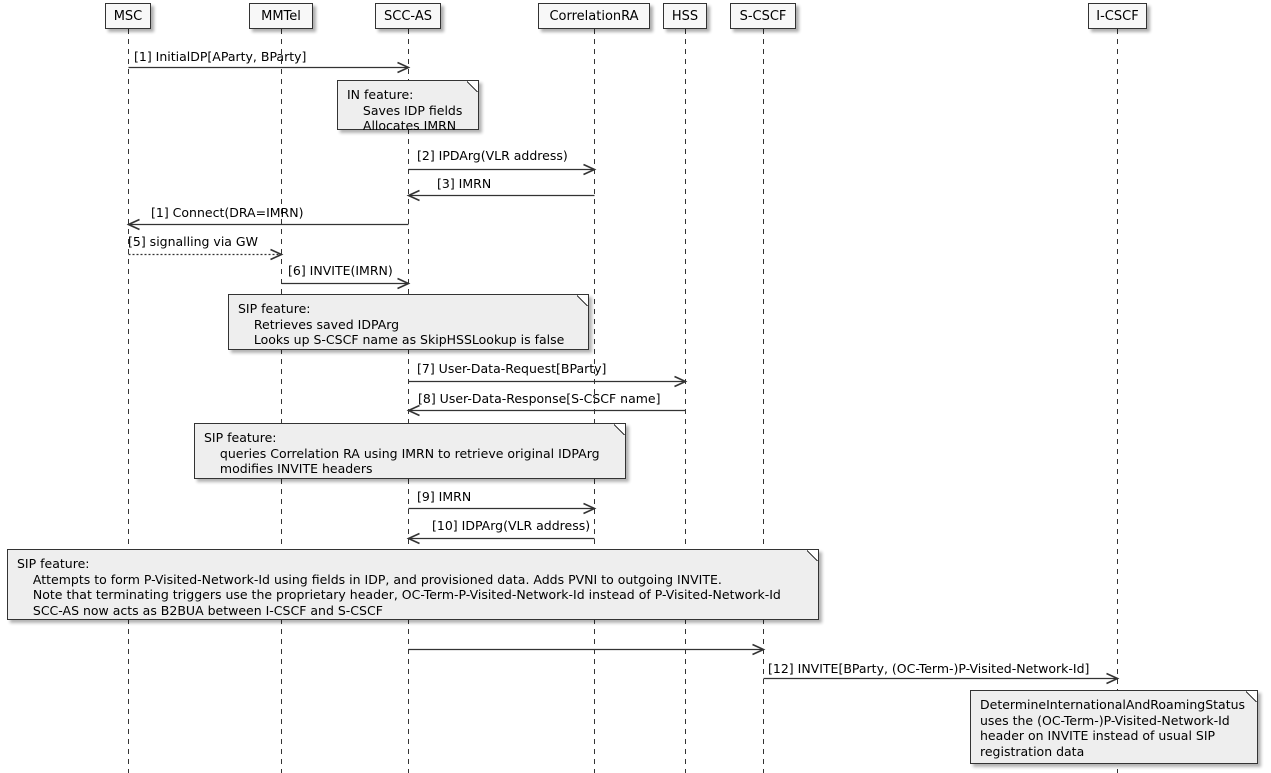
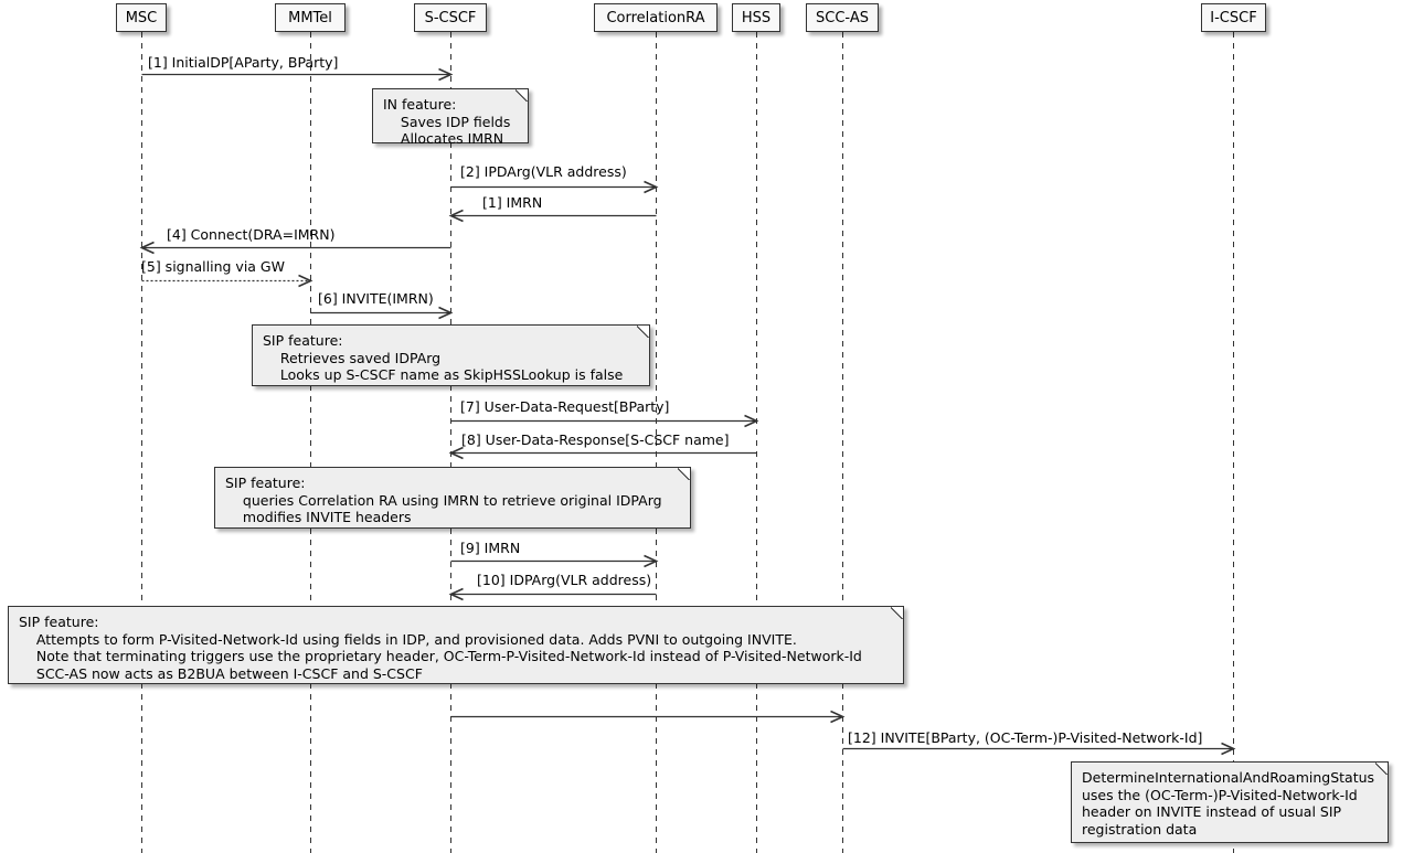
  [1] InitialDP[AParty, BParty]
  [2] IPDArg(VLR address)
- [3] IMRN
+ [1] IMRN
- [1] Connect(DRA=IMRN)
+ [4] Connect(DRA=IMRN)
  [5] signalling via GW
  [6] INVITE(IMRN)
  [7] User-Data-Request[BParty]
  [8] User-Data-Response[S-CSCF name]
  [9] IMRN
  [10] IDPArg(VLR address)
  [12] INVITE[BParty, (OC-Term-)P-Visited-Network-Id]
  MSC
  MMTel
- SCC-AS
+ S-CSCF
  CorrelationRA
  HSS
- S-CSCF
+ SCC-AS
  I-CSCF
  IN feature:
  Saves IDP fields
  Allocates IMRN
  SIP feature:
  Retrieves saved IDPArg
  Looks up S-CSCF name as SkipHSSLookup is false
  SIP feature:
  queries Correlation RA using IMRN to retrieve original IDPArg
  modifies INVITE headers
  SIP feature:
  Attempts to form P-Visited-Network-Id using fields in IDP, and provisioned data. Adds PVNI to outgoing INVITE.
  Note that terminating triggers use the proprietary header, OC-Term-P-Visited-Network-Id instead of P-Visited-Network-Id
  SCC-AS now acts as B2BUA between I-CSCF and S-CSCF
  DetermineInternationalAndRoamingStatus
  uses the (OC-Term-)P-Visited-Network-Id
  header on INVITE instead of usual SIP
  registration data
